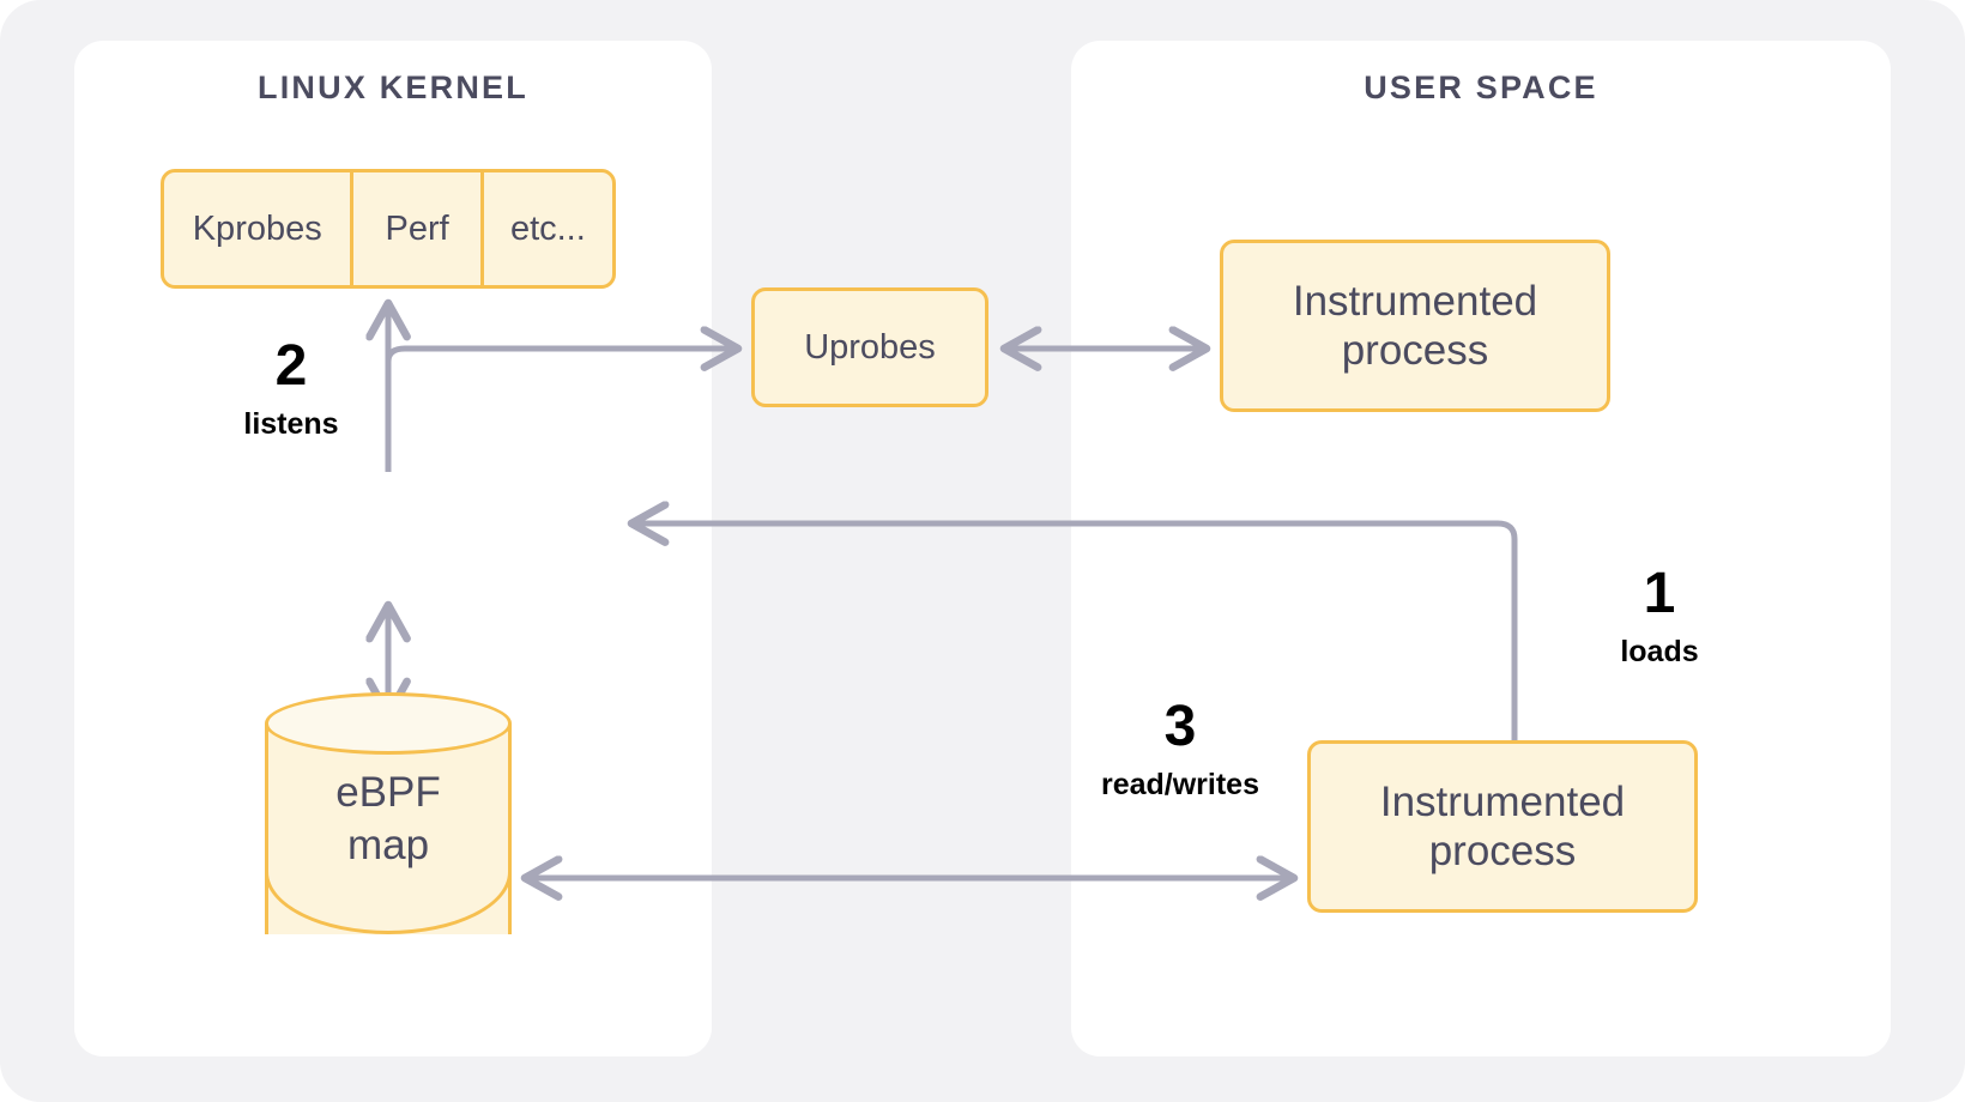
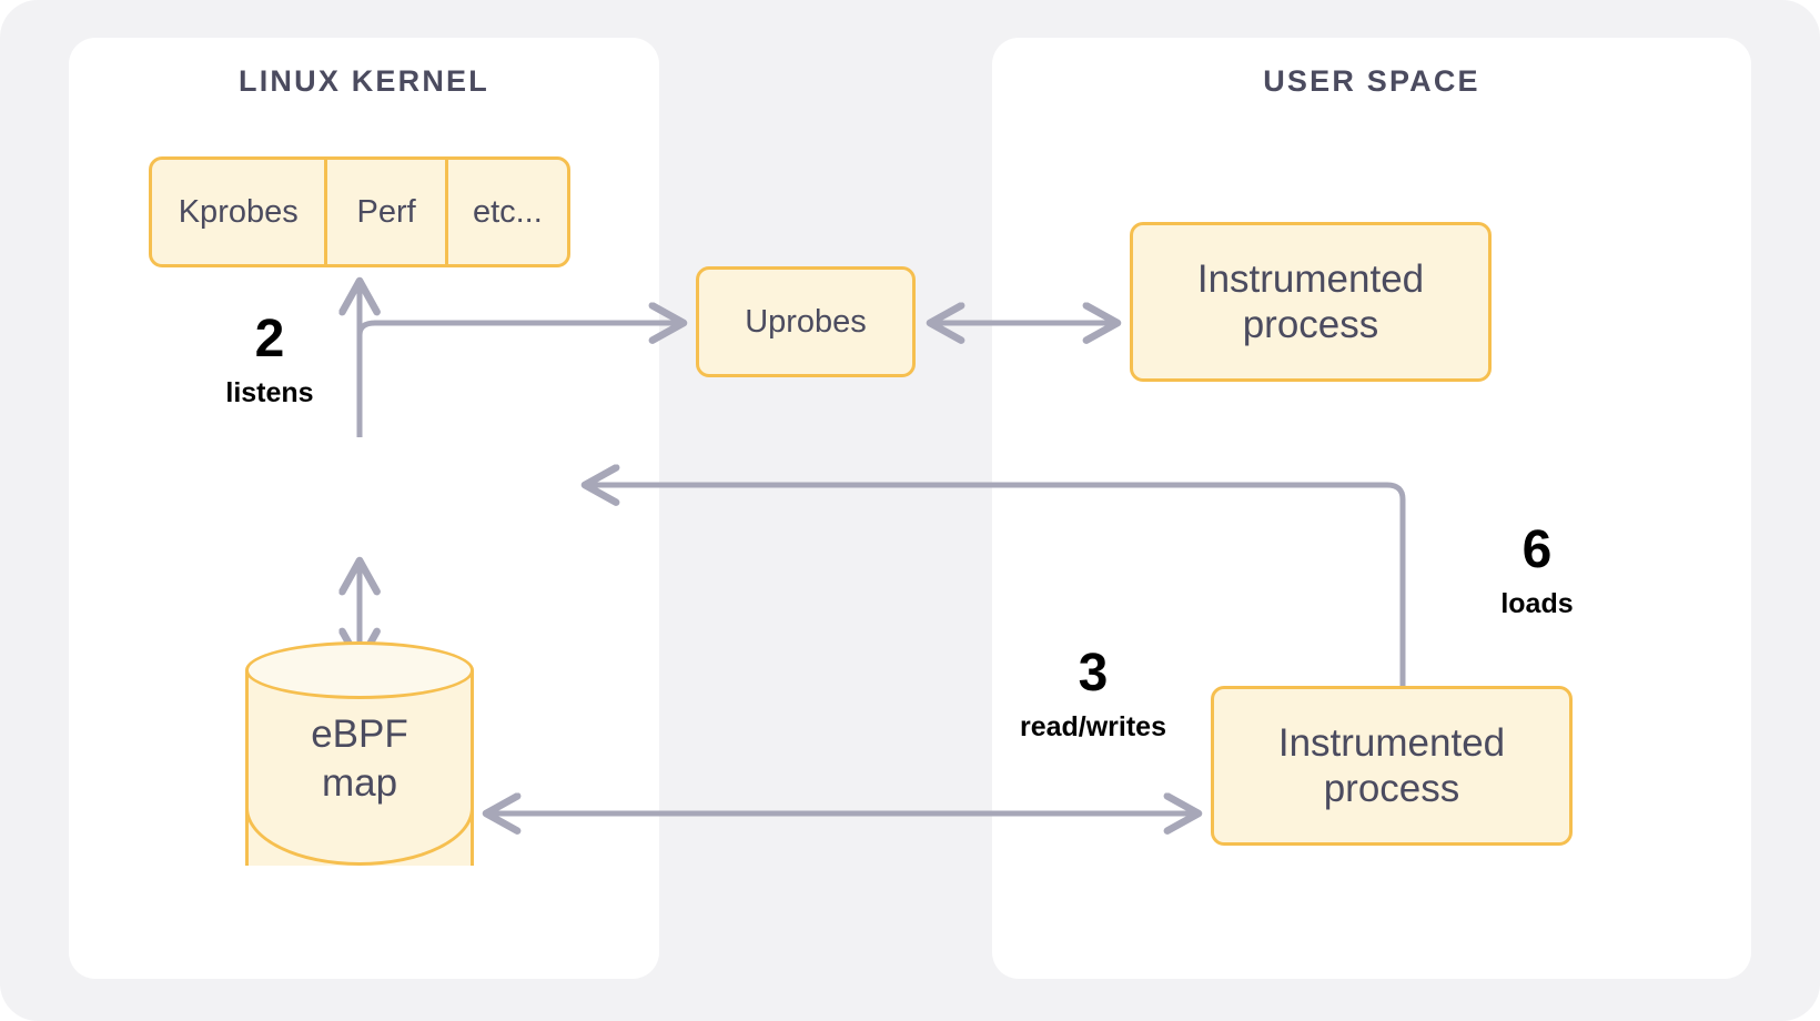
  LINUX KERNEL
  USER SPACE
  Kprobes
  Perf
  etc...
  eBPF
  map
  Uprobes
  Instrumented
  process
  Instrumented
  process
  2
  listens
- 1
+ 6
  loads
  3
  read/writes
